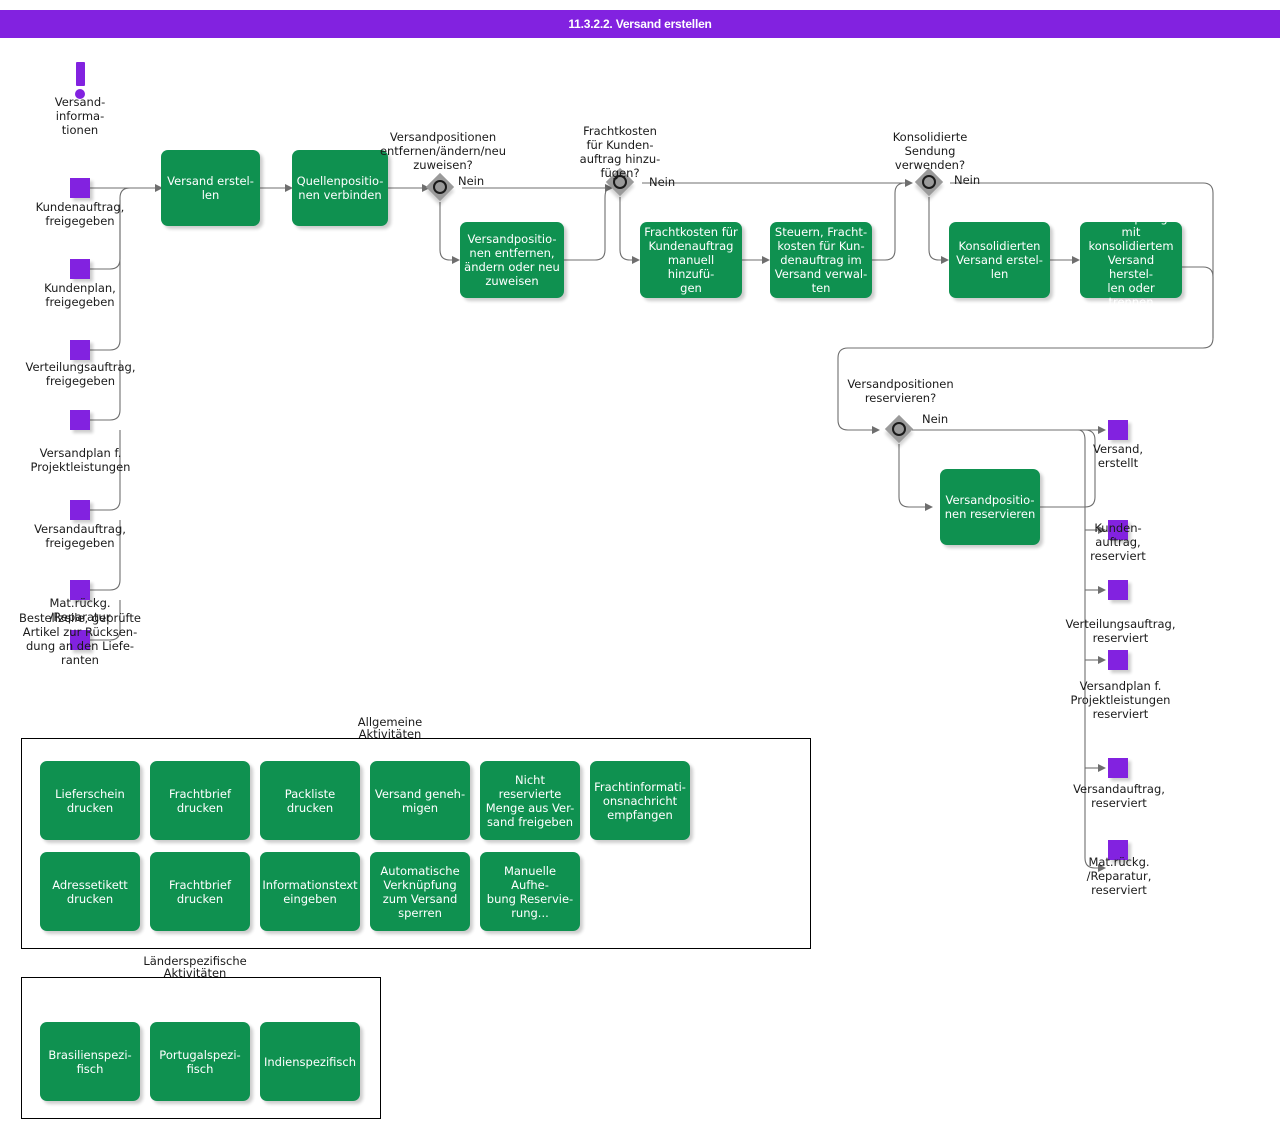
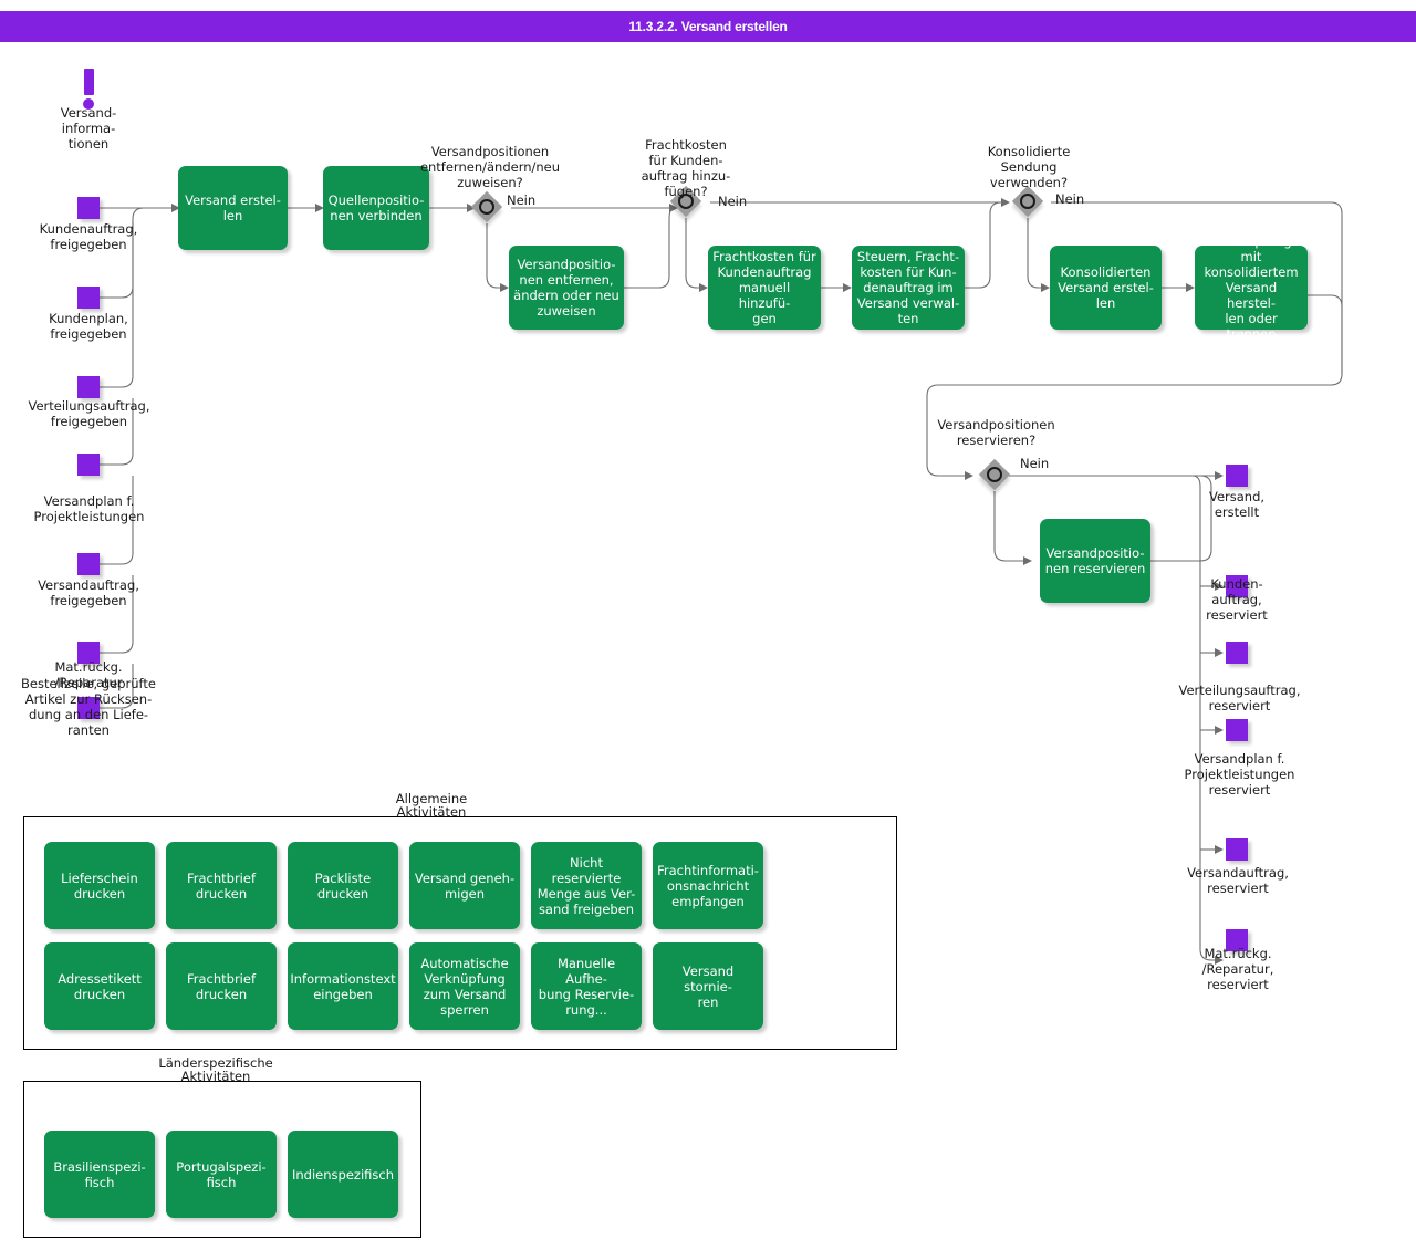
  11.3.2.2. Versand erstellen
  Versand-
  informa-
  tionen
  Kundenauftrag,
  freigegeben
  Kundenplan,
  freigegeben
  Verteilungsauftrag,
  freigegeben
  Versandplan f.
  Projektleistungen
  Versandauftrag,
  freigegeben
  Mat.rückg.
  /Reparatur
  Bestellzeile, geprüfte
  Artikel zur Rücksen-
  dung an den Liefe-
  ranten
  Versand erstel-
  len
  Quellenpositio-
  nen verbinden
  Versandpositio-
  nen entfernen,
  ändern oder neu
  zuweisen
  Frachtkosten für
  Kundenauftrag
  manuell hinzufü-
  gen
  Steuern, Fracht-
  kosten für Kun-
  denauftrag im
  Versand verwal-
  ten
  Konsolidierten
  Versand erstel-
  len
  Verknüpfung mit
  konsolidiertem
  Versand herstel-
  len oder trennen
  Versandpositio-
  nen reservieren
  Versandpositionen
  entfernen/ändern/neu
  zuweisen?
  Nein
  Frachtkosten
  für Kunden-
  auftrag hinzu-
  fügen?
  Nein
  Konsolidierte
  Sendung
  verwenden?
  Nein
  Versandpositionen
  reservieren?
  Nein
  Versand,
  erstellt
  Kunden-
  auftrag,
  reserviert
  Verteilungsauftrag,
  reserviert
  Versandplan f.
  Projektleistungen
  reserviert
  Versandauftrag,
  reserviert
  Mat.rückg.
  /Reparatur,
  reserviert
  Allgemeine
  Aktivitäten
  Lieferschein
  drucken
  Frachtbrief
  drucken
  Packliste
  drucken
  Versand geneh-
  migen
  Nicht reservierte
  Menge aus Ver-
  sand freigeben
  Frachtinformati-
  onsnachricht
  empfangen
  Adressetikett
  drucken
  Frachtbrief
  drucken
  Informationstext
  eingeben
  Automatische
  Verknüpfung
  zum Versand
  sperren
  Manuelle Aufhe-
  bung Reservie-
  rung...
+ Versand stornie-
+ ren
  Länderspezifische
  Aktivitäten
  Brasilienspezi-
  fisch
  Portugalspezi-
  fisch
  Indienspezifisch
